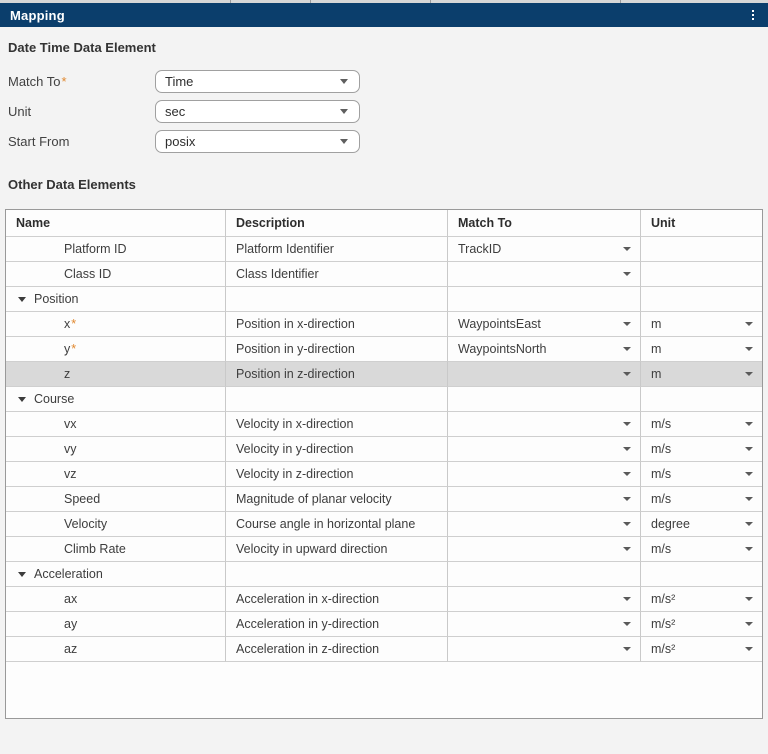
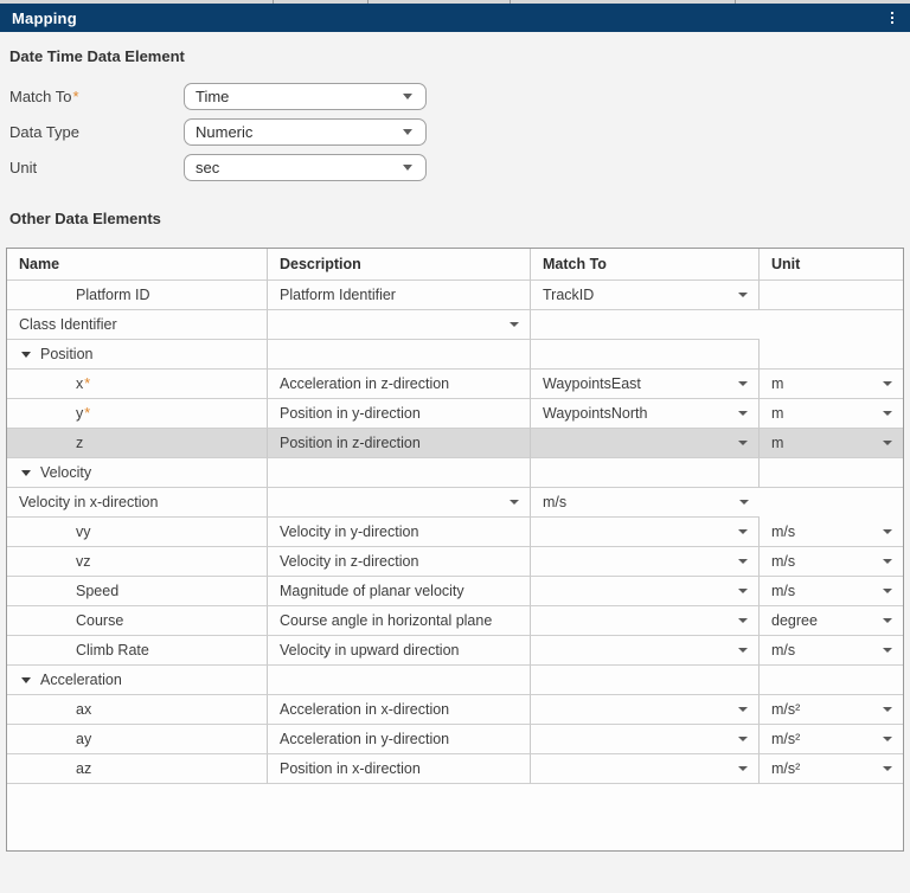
  Mapping
  Date Time Data Element
  Match To*
  Time
+ Data Type
+ Numeric
  Unit
  sec
- Start From
- posix
  Other Data Elements
  Name
  Description
  Match To
  Unit
  Platform ID
  Platform Identifier
  TrackID
- Class ID
  Class Identifier
  Position
  x
  *
- Position in x-direction
+ Acceleration in z-direction
  WaypointsEast
  m
  y
  *
  Position in y-direction
  WaypointsNorth
  m
  z
  Position in z-direction
  m
- Course
+ Velocity
- vx
  Velocity in x-direction
  m/s
  vy
  Velocity in y-direction
  m/s
  vz
  Velocity in z-direction
  m/s
  Speed
  Magnitude of planar velocity
  m/s
- Velocity
+ Course
  Course angle in horizontal plane
  degree
  Climb Rate
  Velocity in upward direction
  m/s
  Acceleration
  ax
  Acceleration in x-direction
  m/s²
  ay
  Acceleration in y-direction
  m/s²
  az
- Acceleration in z-direction
+ Position in x-direction
  m/s²
